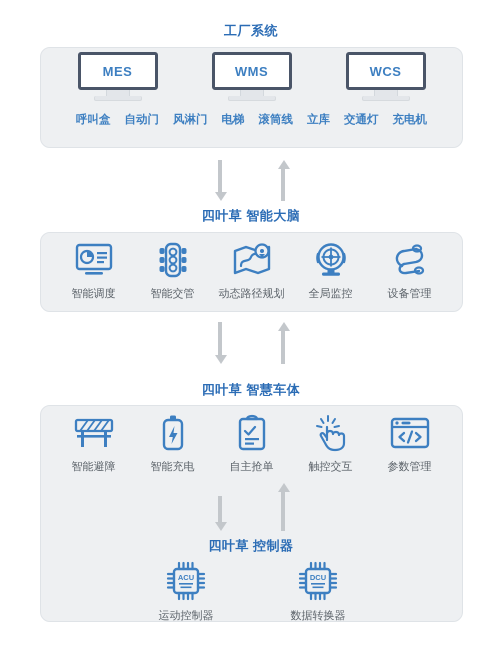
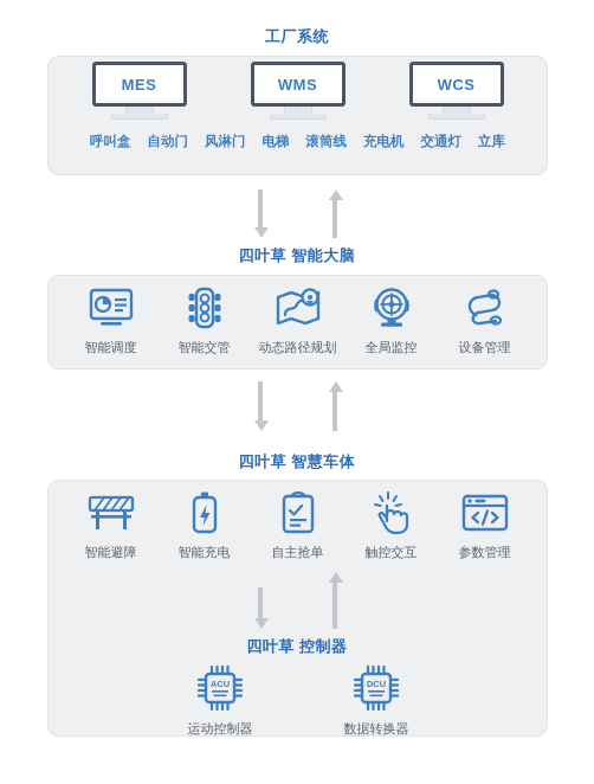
  工厂系统
  MES
  WMS
  WCS
  呼叫盒
  自动门
  风淋门
  电梯
  滚筒线
- 立库
+ 充电机
  交通灯
- 充电机
+ 立库
  四叶草 智能大脑
  智能调度
  智能交管
  动态路径规划
  全局监控
  设备管理
  四叶草 智慧车体
  智能避障
  智能充电
  自主抢单
  触控交互
  参数管理
  四叶草 控制器
  ACU
  运动控制器
  DCU
  数据转换器
